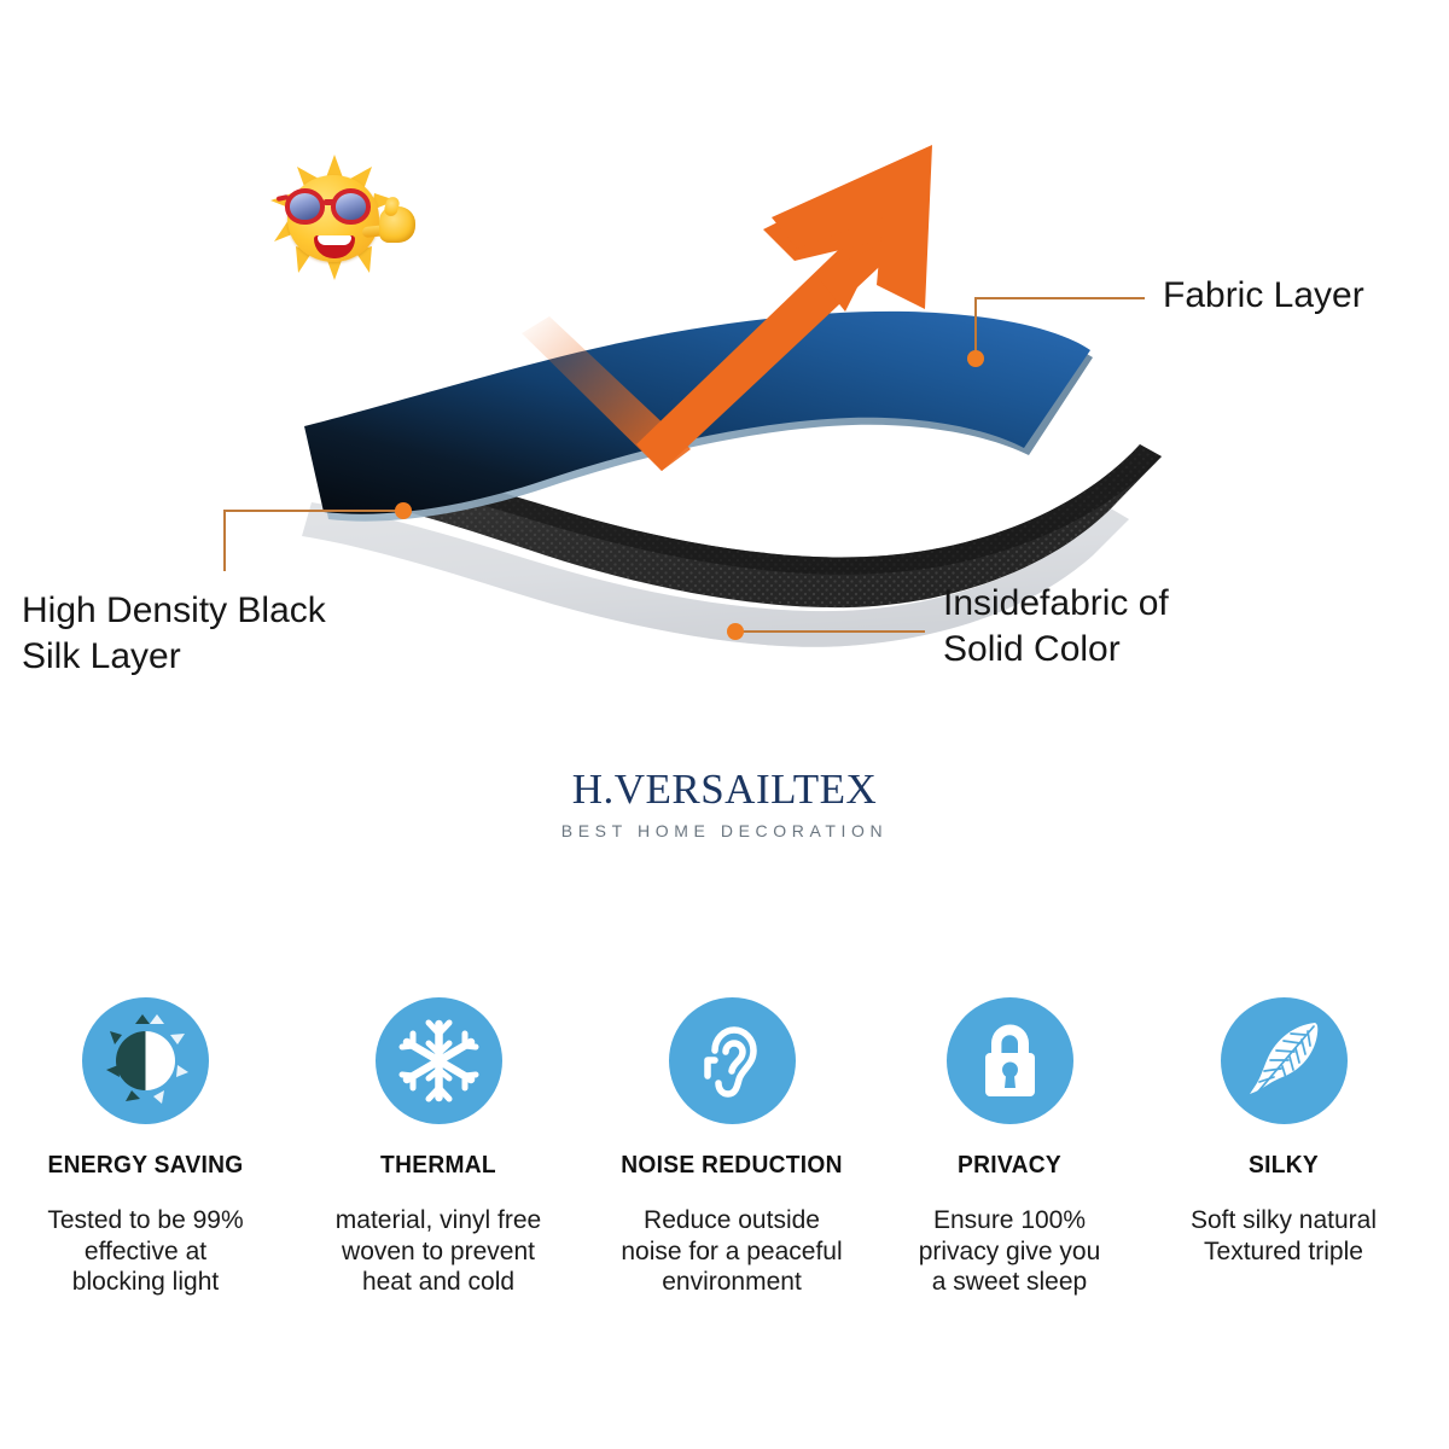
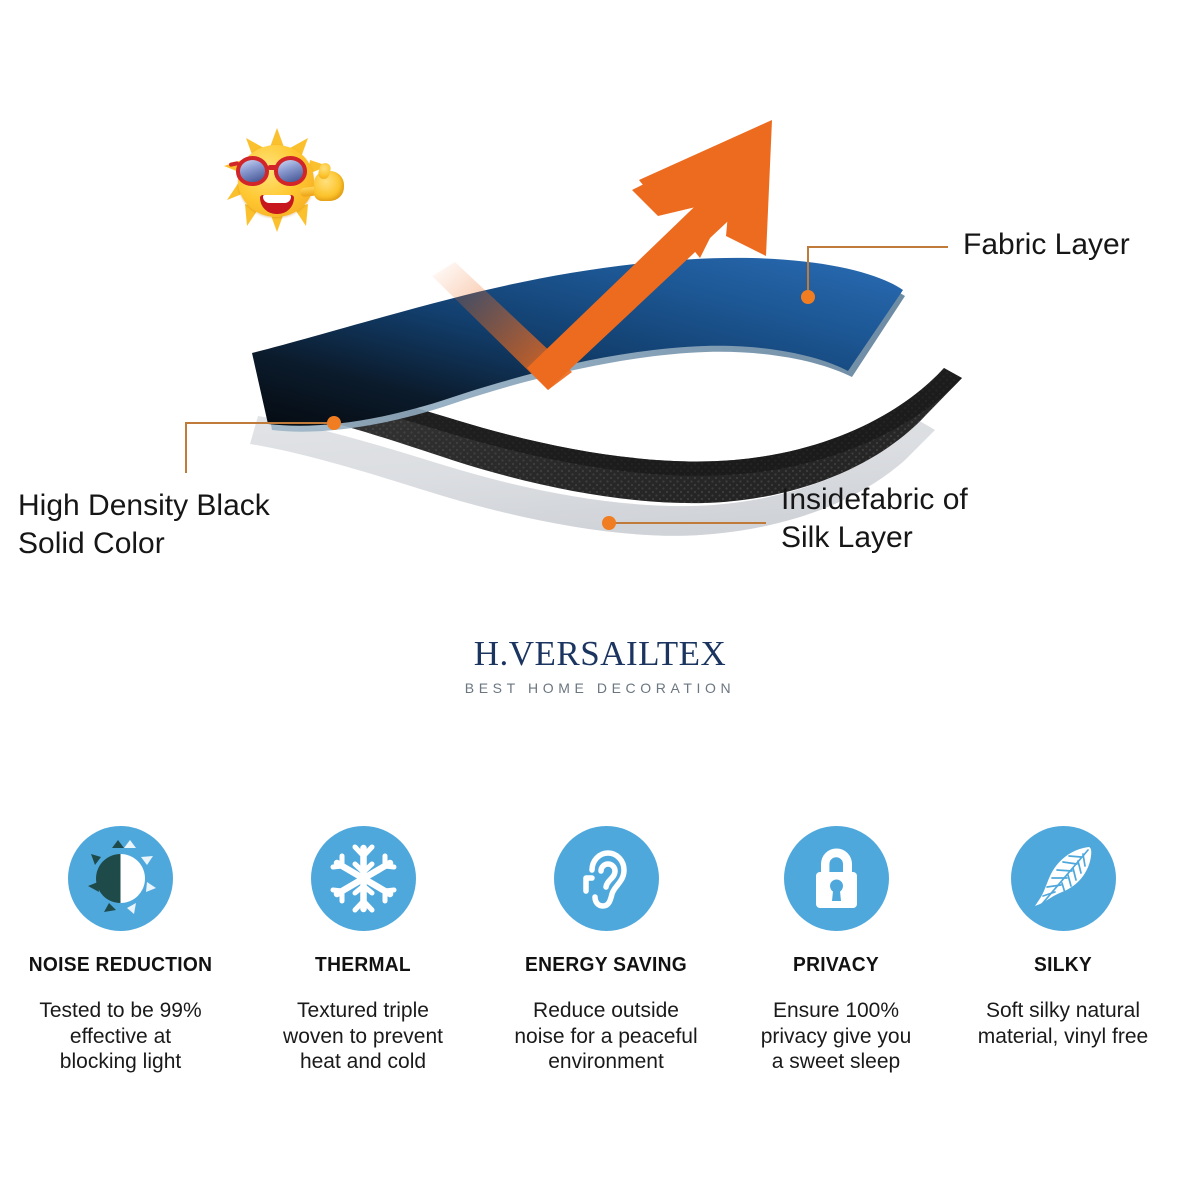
  Fabric Layer
  High Density Black
- Silk Layer
+ Solid Color
  Insidefabric of
- Solid Color
+ Silk Layer
  H.VERSAILTEX
  BEST HOME DECORATION
- ENERGY SAVING
+ NOISE REDUCTION
  Tested to be 99%
  effective at
  blocking light
  THERMAL
- material, vinyl free
+ Textured triple
  woven to prevent
  heat and cold
- NOISE REDUCTION
+ ENERGY SAVING
  Reduce outside
  noise for a peaceful
  environment
  PRIVACY
  Ensure 100%
  privacy give you
  a sweet sleep
  SILKY
  Soft silky natural
- Textured triple
+ material, vinyl free
